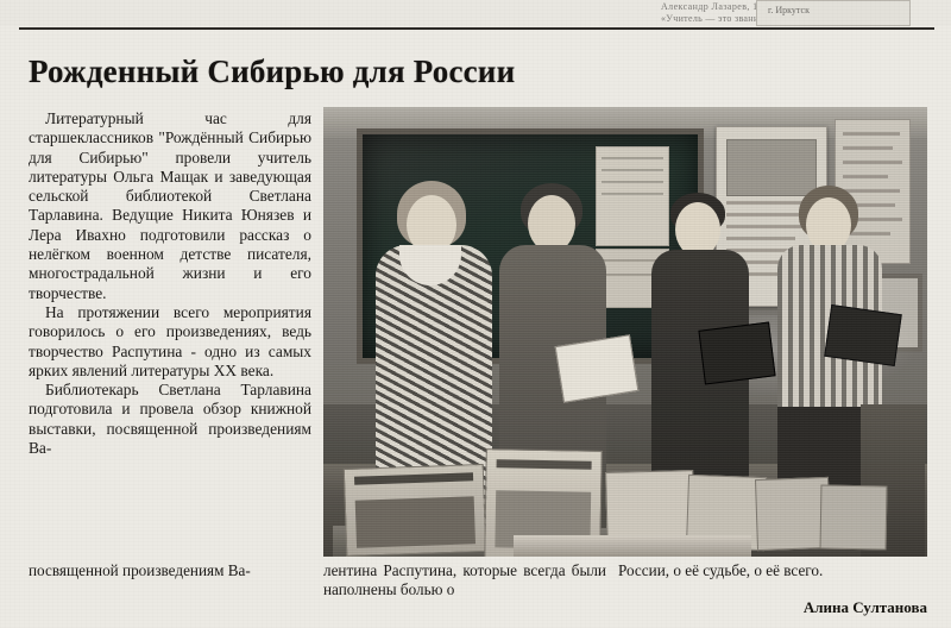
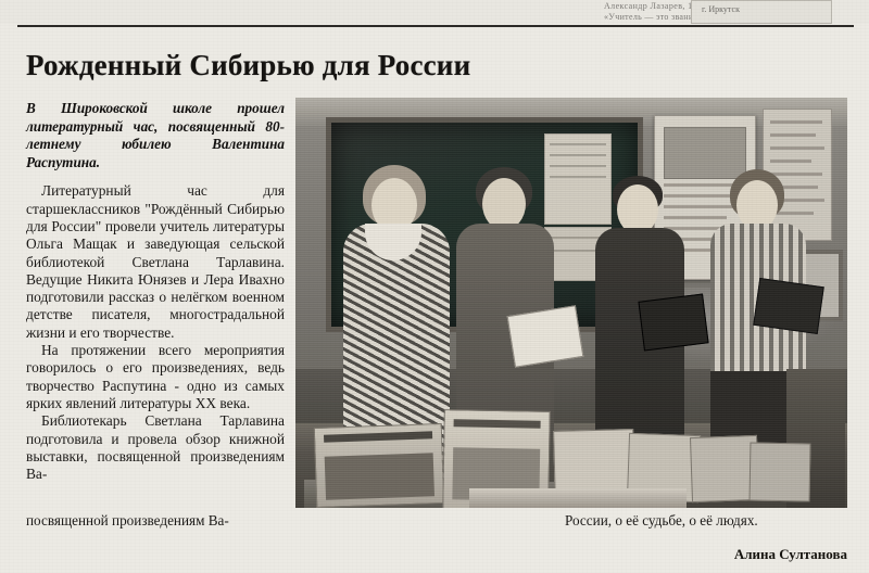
  Александр Лазарев,
  «Учитель — это зван
  г. Иркутск
  Рожденный Сибирью для России
+ В Широковской школе прошел литературный час, посвященный 80-летнему юбилею Валентина Распутина.
- Литературный час для старшеклассников "Рождённый Сибирью для Сибирью" провели учитель литературы Ольга Мащак и заведующая сельской библиотекой Светлана Тарлавина. Ведущие Никита Юнязев и Лера Ивахно подготовили рассказ о нелёгком военном детстве писателя, многострадальной жизни и его творчестве.
+ Литературный час для старшеклассников "Рождённый Сибирью для России" провели учитель литературы Ольга Мащак и заведующая сельской библиотекой Светлана Тарлавина. Ведущие Никита Юнязев и Лера Ивахно подготовили рассказ о нелёгком военном детстве писателя, многострадальной жизни и его творчестве.
  На протяжении всего мероприятия говорилось о его произведениях, ведь творчество Распутина - одно из самых ярких явлений литературы ХХ века.
  Библиотекарь Светлана Тарлавина подготовила и провела обзор книжной выставки, посвященной произведениям Ва-
  посвященной произведениям Ва-
- лентина Распутина, которые всегда были наполнены болью о
- России, о её судьбе, о её всего.
+ России, о её судьбе, о её людях.
  Алина Султанова
